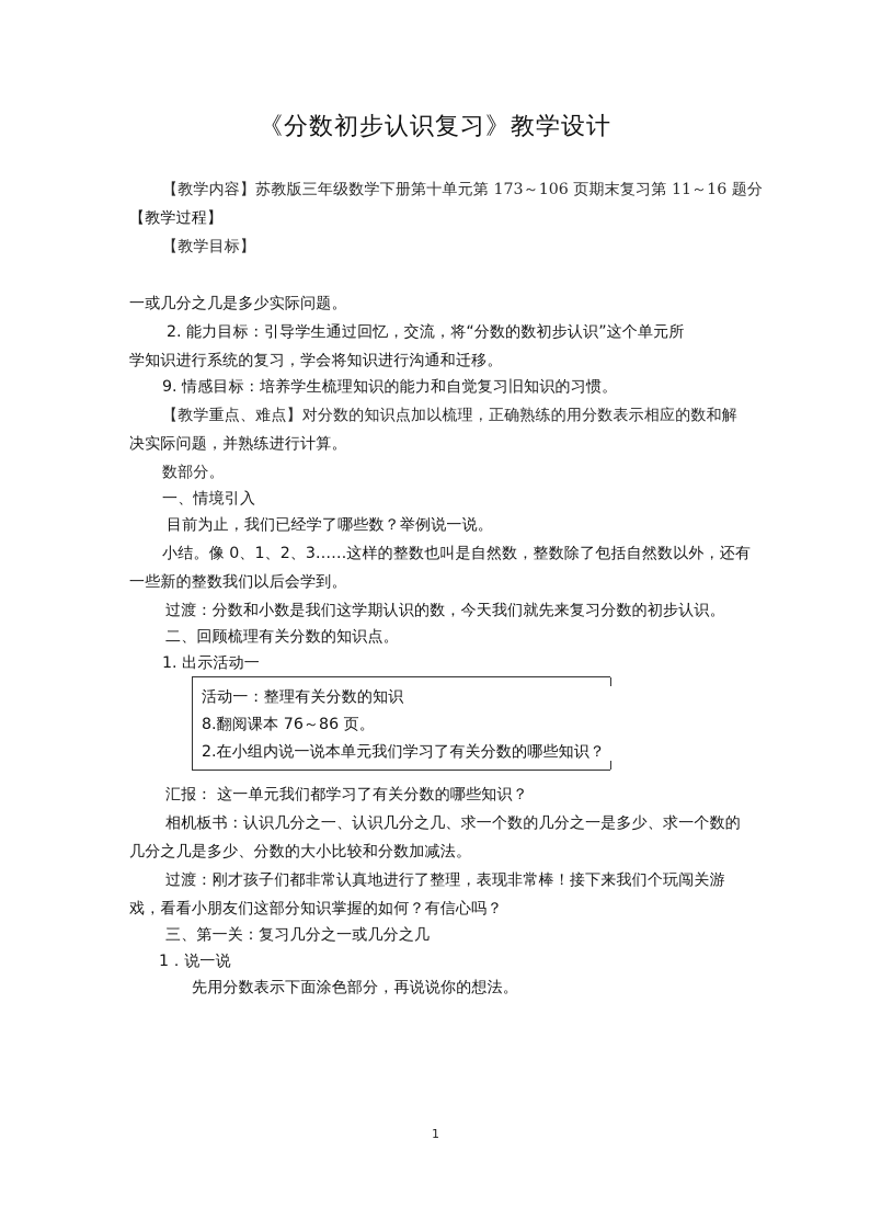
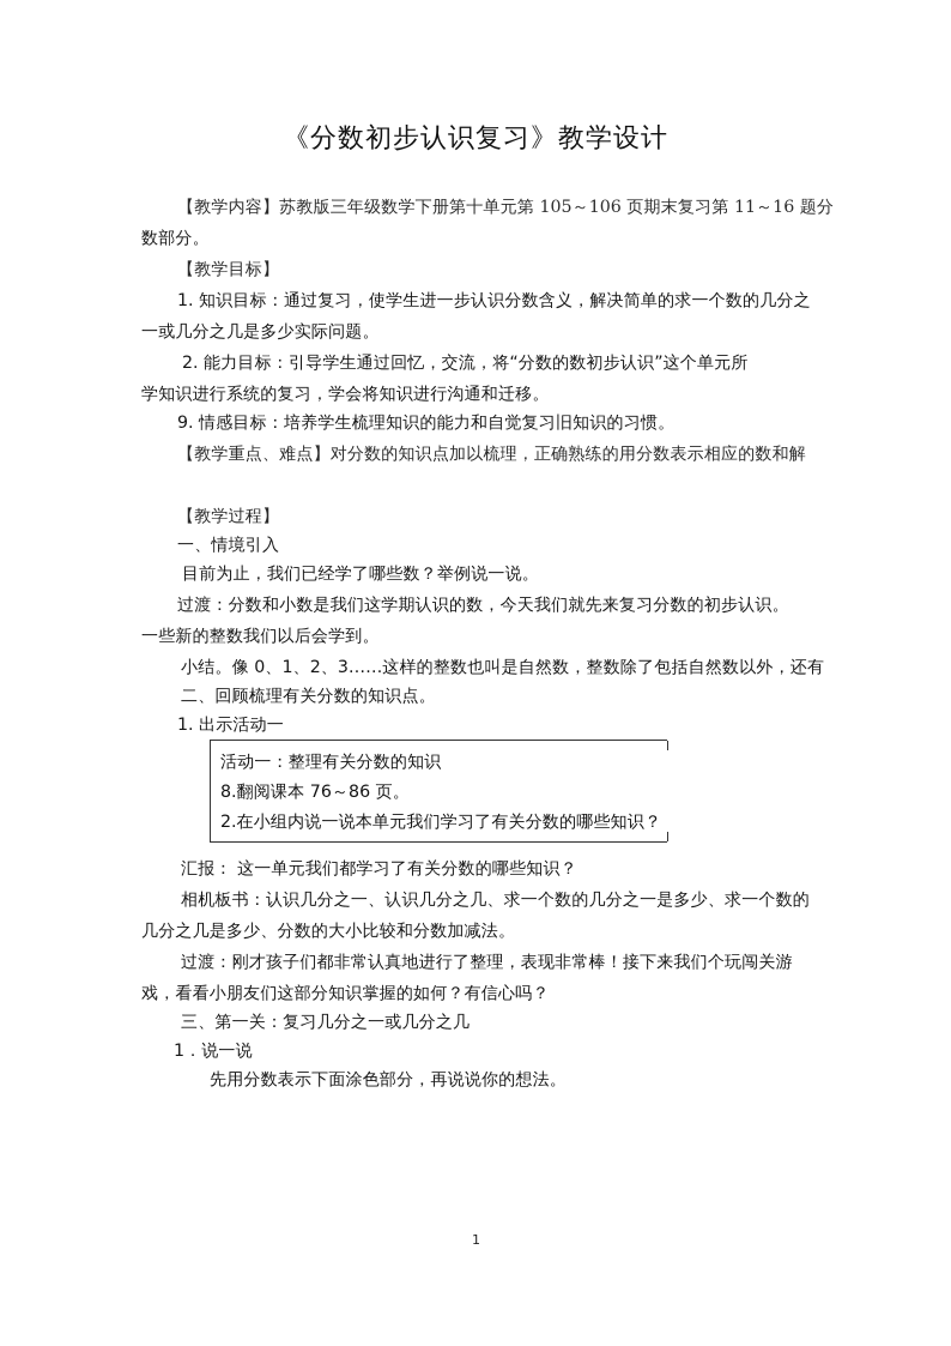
  《分数初步认识复习》教学设计
- 【教学内容】苏教版三年级数学下册第十单元第 173～106 页期末复习第 11～16 题分
+ 【教学内容】苏教版三年级数学下册第十单元第 105～106 页期末复习第 11～16 题分
- 【教学过程】
+ 数部分。
  【教学目标】
+ 1. 知识目标：通过复习，使学生进一步认识分数含义，解决简单的求一个数的几分之
  一或几分之几是多少实际问题。
  2. 能力目标：引导学生通过回忆，交流，将“分数的数初步认识”这个单元所
  学知识进行系统的复习，学会将知识进行沟通和迁移。
  9. 情感目标：培养学生梳理知识的能力和自觉复习旧知识的习惯。
  【教学重点、难点】对分数的知识点加以梳理，正确熟练的用分数表示相应的数和解
- 决实际问题，并熟练进行计算。
- 数部分。
+ 【教学过程】
  一、情境引入
  目前为止，我们已经学了哪些数？举例说一说。
- 小结。像 0、1、2、3……这样的整数也叫是自然数，整数除了包括自然数以外，还有
+ 过渡：分数和小数是我们这学期认识的数，今天我们就先来复习分数的初步认识。
  一些新的整数我们以后会学到。
- 过渡：分数和小数是我们这学期认识的数，今天我们就先来复习分数的初步认识。
+ 小结。像 0、1、2、3……这样的整数也叫是自然数，整数除了包括自然数以外，还有
  二、回顾梳理有关分数的知识点。
  1. 出示活动一
  活动一：整理有关分数的知识
  8.翻阅课本 76～86 页。
  2.在小组内说一说本单元我们学习了有关分数的哪些知识？
  汇报： 这一单元我们都学习了有关分数的哪些知识？
  相机板书：认识几分之一、认识几分之几、求一个数的几分之一是多少、求一个数的
  几分之几是多少、分数的大小比较和分数加减法。
  过渡：刚才孩子们都非常认真地进行了整理，表现非常棒！接下来我们个玩闯关游
  戏，看看小朋友们这部分知识掌握的如何？有信心吗？
  三、第一关：复习几分之一或几分之几
  1．说一说
  先用分数表示下面涂色部分，再说说你的想法。
  1
